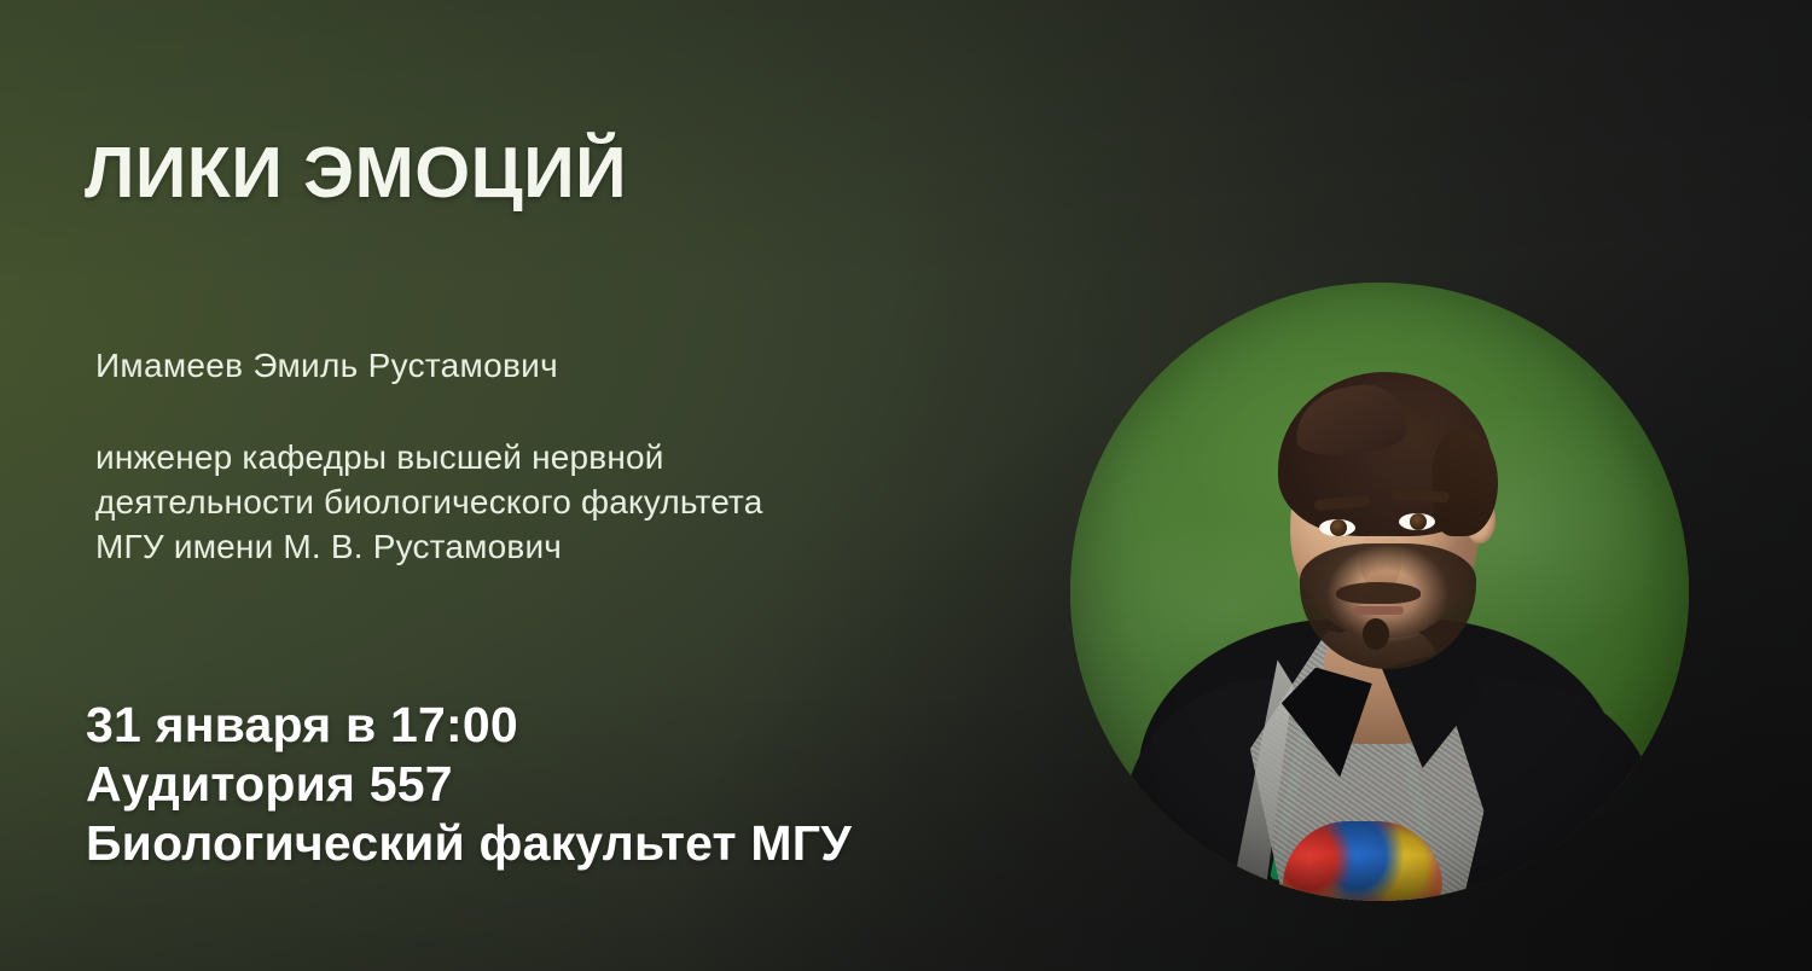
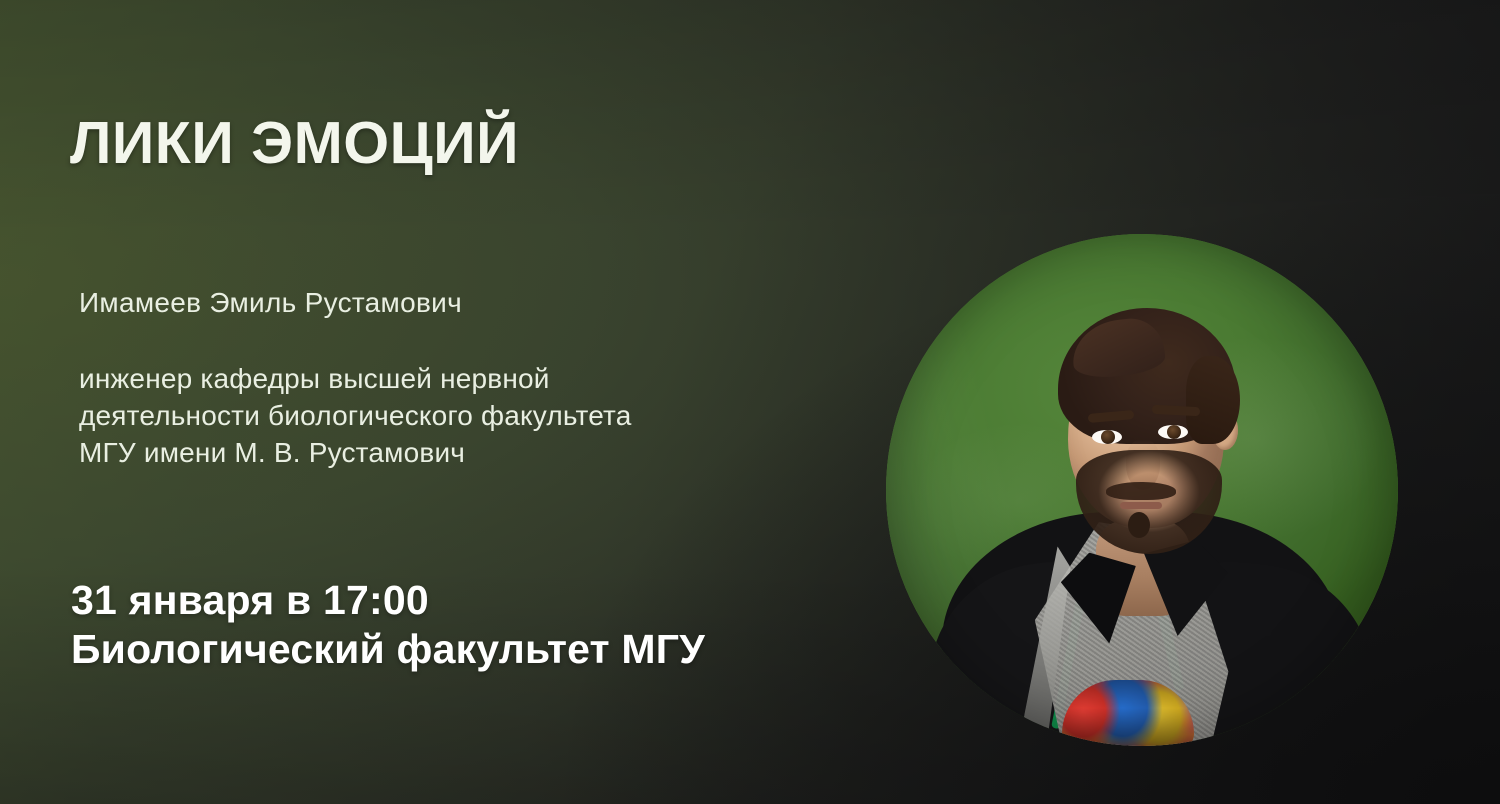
  ЛИКИ ЭМОЦИЙ
  Имамеев Эмиль Рустамович
  инженер кафедры высшей нервной
  деятельности биологического факультета
  МГУ имени М. В. Рустамович
  31 января в 17:00
- Аудитория 557
  Биологический факультет МГУ
